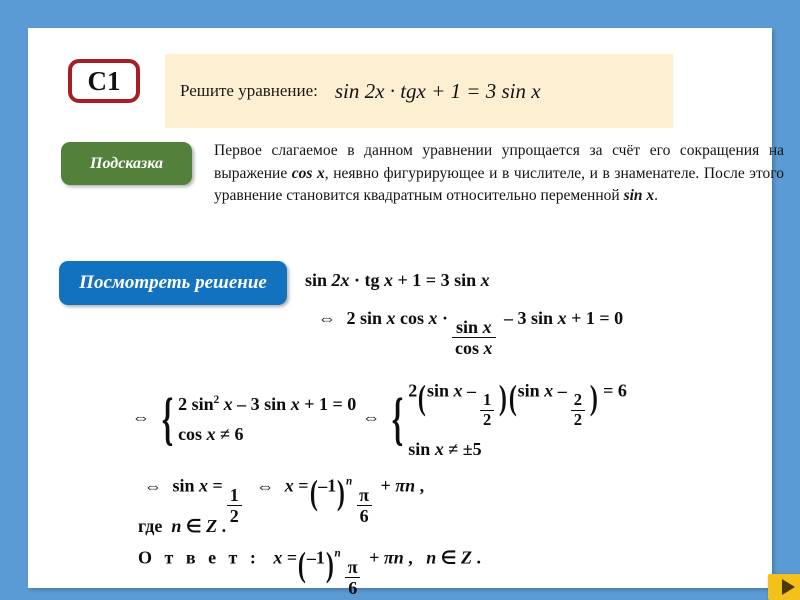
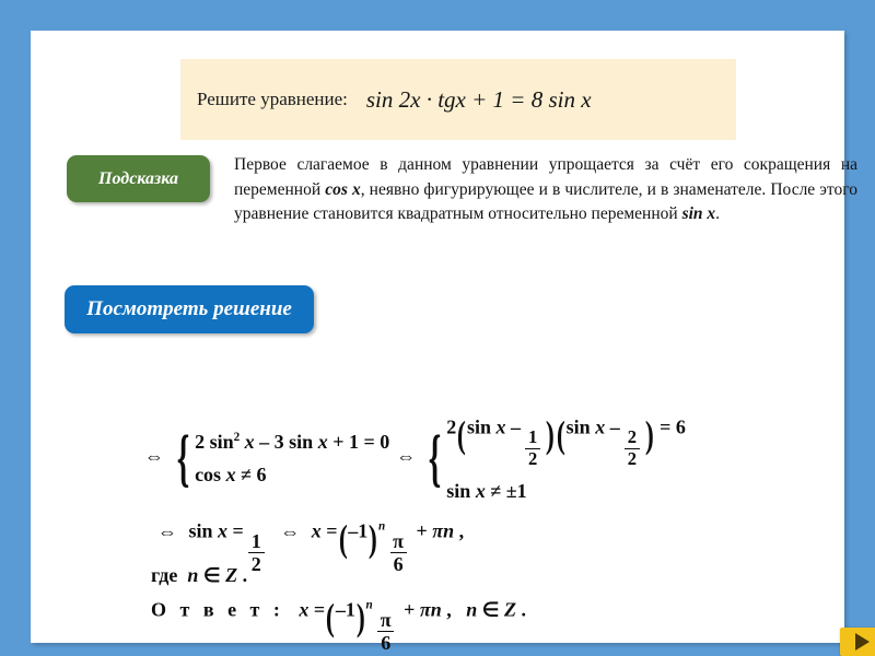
- C1
  Решите уравнение:
- sin 2x · tgx + 1 = 3 sin x
+ sin 2x · tgx + 1 = 8 sin x
  Подсказка
- Первое слагаемое в данном уравнении упрощается за счёт его сокращения на выражение cos x, неявно фигурирующее и в числителе, и в знаменателе. После этого уравнение становится квадратным относительно переменной sin x.
+ Первое слагаемое в данном уравнении упрощается за счёт его сокращения на переменной cos x, неявно фигурирующее и в числителе, и в знаменателе. После этого уравнение становится квадратным относительно переменной sin x.
  Посмотреть решение
- sin 2x · tg x + 1 = 3 sin x
- ⇔ 2 sin x cos x ·
- sin x
- cos x
- – 3 sin x + 1 = 0
  ⇔
  {
  2 sin2 x – 3 sin x + 1 = 0
  cos x ≠ 6
  ⇔
  {
  2(sin x –
  1
  2
  )(sin x –
  2
  2
  ) = 6
- sin x ≠ ±5
+ sin x ≠ ±1
  ⇔ sin x =
  1
  2
  ⇔ x =(–1)n
  π
  6
  + πn ,
  где n ∈ Z .
  О т в е т : x =(–1)n
  π
  6
  + πn , n ∈ Z .
